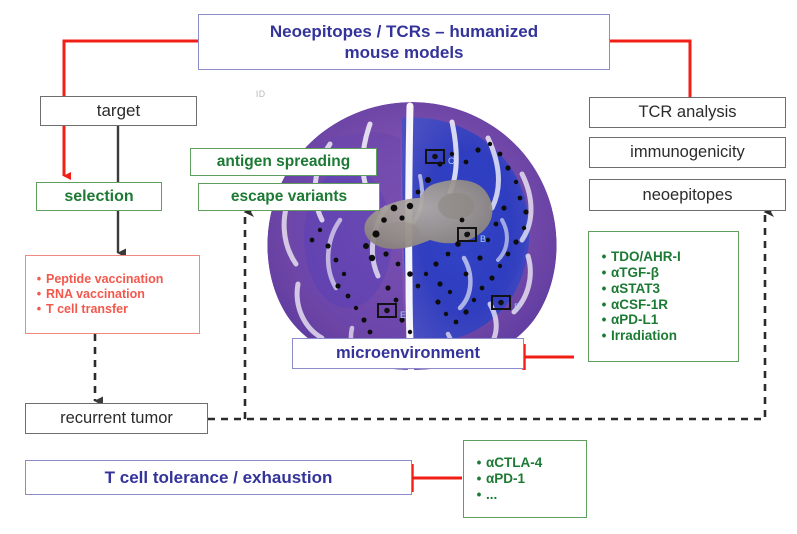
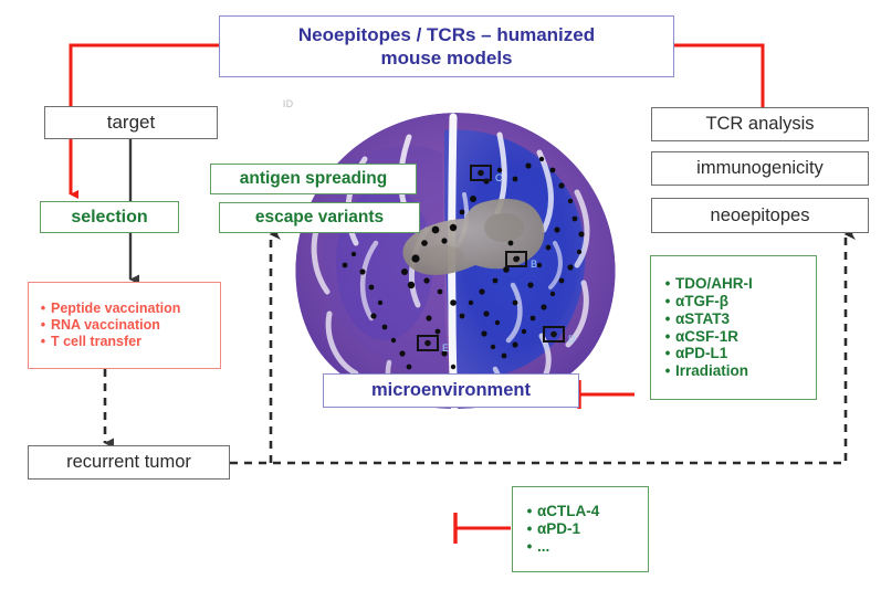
  ᴵᴰ
  C
  B
  D
  E
  Neoepitopes / TCRs – humanized
  mouse models
  target
  selection
  •
  Peptide vaccination
  •
  RNA vaccination
  •
  T cell transfer
  recurrent tumor
- T cell tolerance / exhaustion
  antigen spreading
  escape variants
  microenvironment
  TCR analysis
  immunogenicity
  neoepitopes
  •
  TDO/AHR-I
  •
  αTGF-β
  •
  αSTAT3
  •
  αCSF-1R
  •
  αPD-L1
  •
  Irradiation
  •
  αCTLA-4
  •
  αPD-1
  •
  ...
